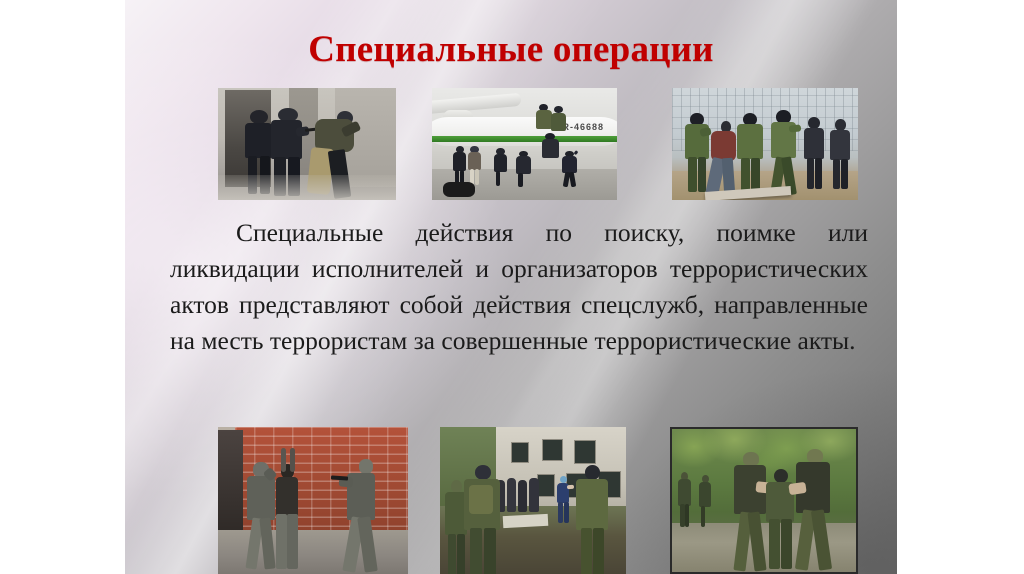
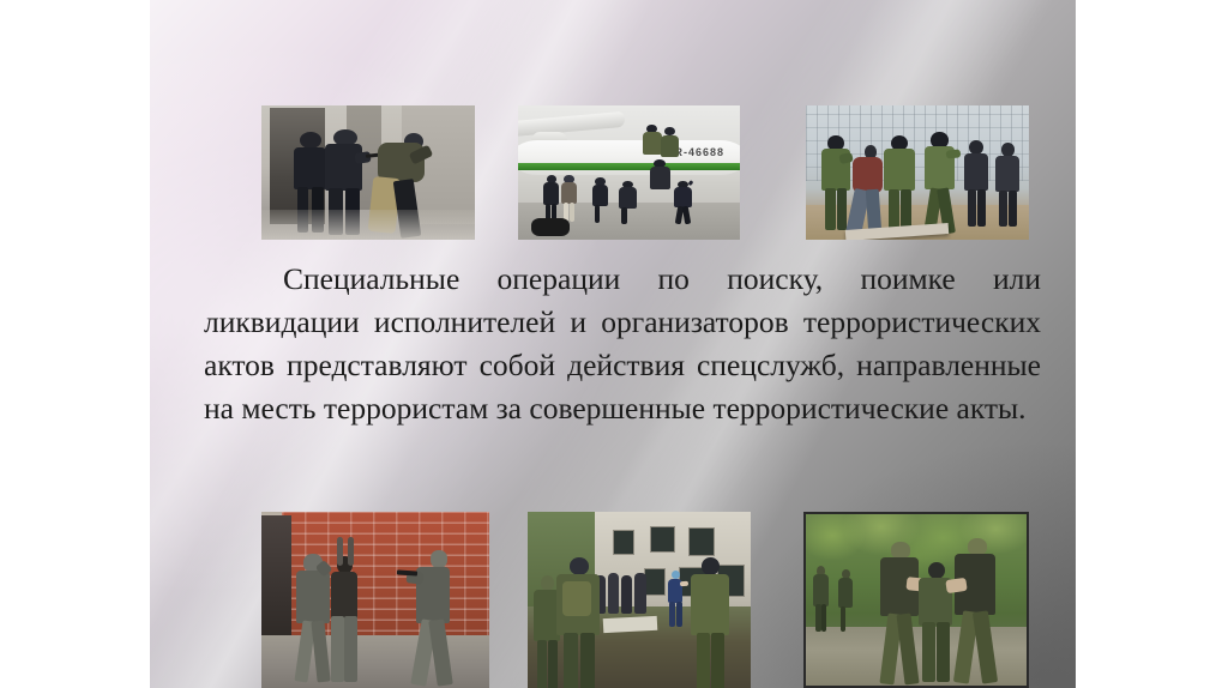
- Специальные операции
  R-46688
- Специальные действия по поиску, поимке или ликвидации исполнителей и организаторов террористических актов представляют собой действия спецслужб, направленные на месть террористам за совершенные террористические акты.
+ Специальные операции по поиску, поимке или ликвидации исполнителей и организаторов террористических актов представляют собой действия спецслужб, направленные на месть террористам за совершенные террористические акты.
